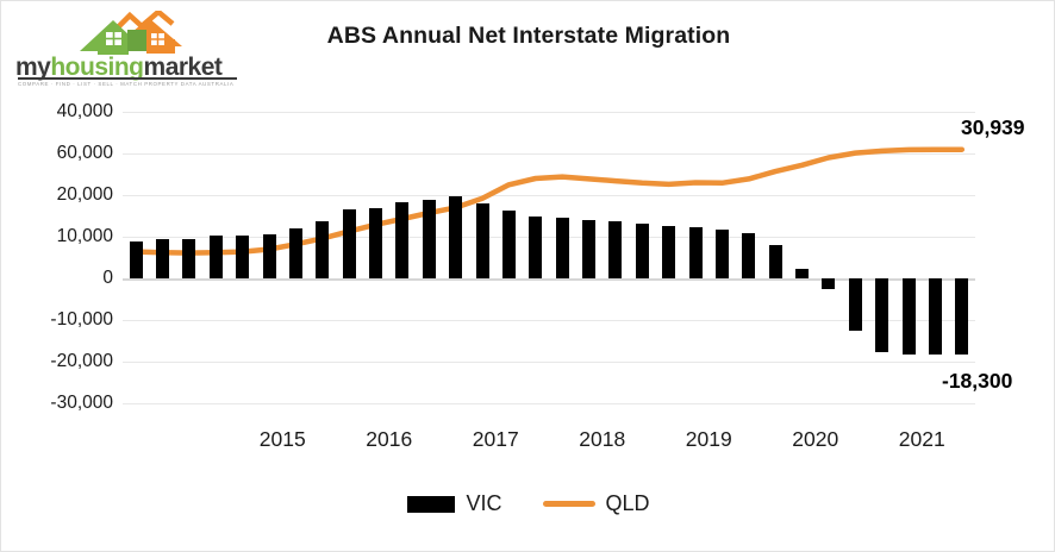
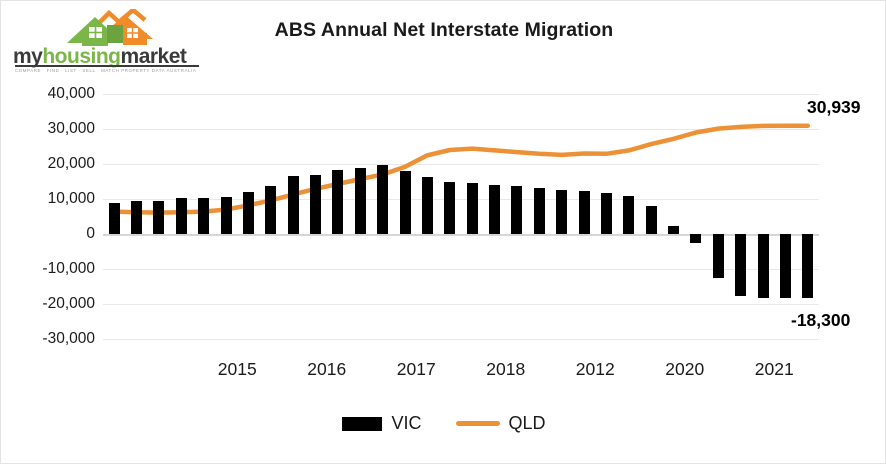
  myhousingmarket
  ABS Annual Net Interstate Migration
  40,000
- 60,000
+ 30,000
  20,000
  10,000
  0
  -10,000
  -20,000
  -30,000
  30,939
  -18,300
  2015
  2016
  2017
  2018
- 2019
+ 2012
  2020
  2021
  VIC
  QLD
